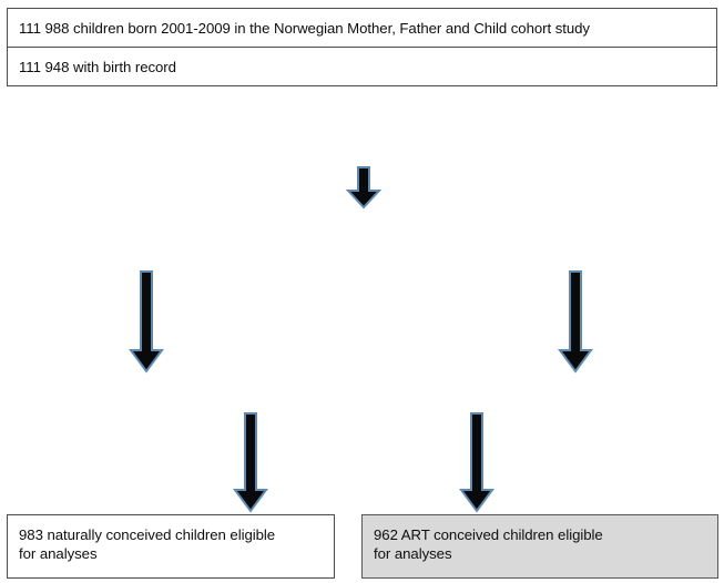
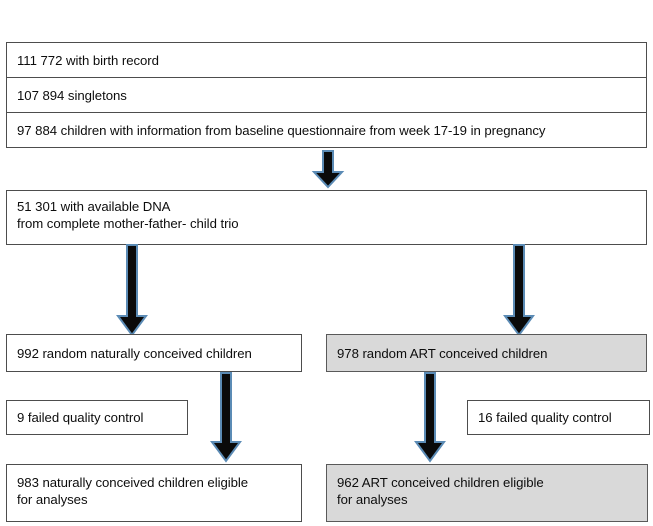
- 111 988 children born 2001-2009 in the Norwegian Mother, Father and Child cohort study
- 111 948 with birth record
+ 111 772 with birth record
+ 107 894 singletons
+ 97 884 children with information from baseline questionnaire from week 17-19 in pregnancy
+ 51 301 with available DNA
+ from complete mother-father- child trio
+ 992 random naturally conceived children
+ 978 random ART conceived children
+ 9 failed quality control
+ 16 failed quality control
  983 naturally conceived children eligible
  for analyses
  962 ART conceived children eligible
  for analyses
